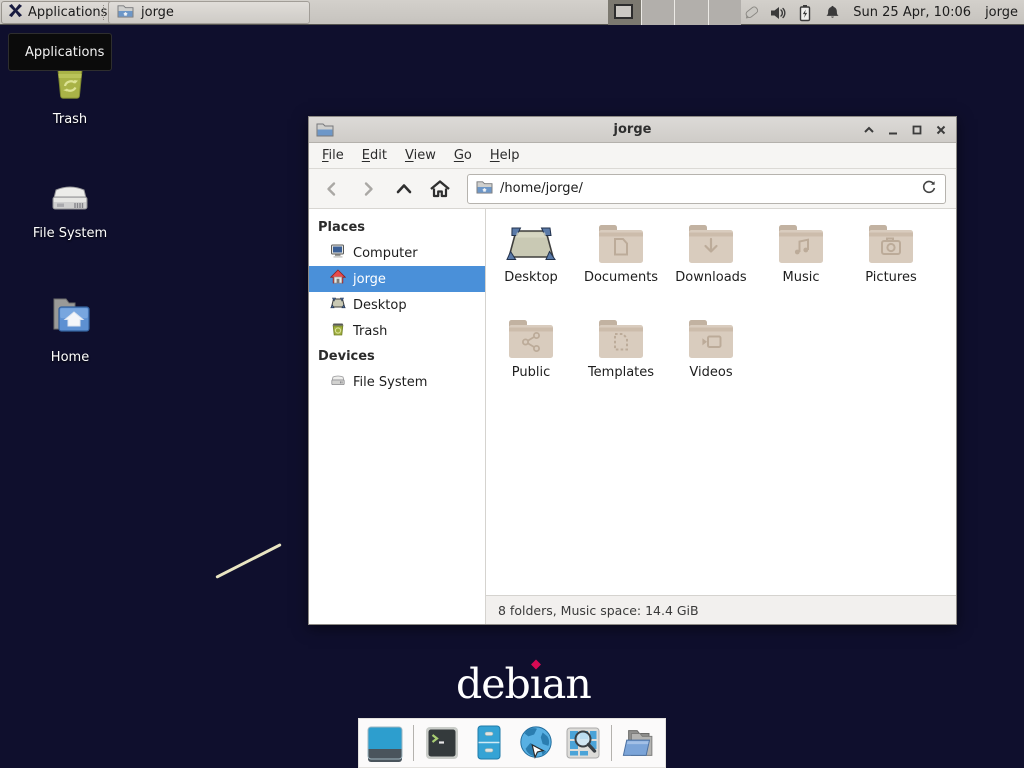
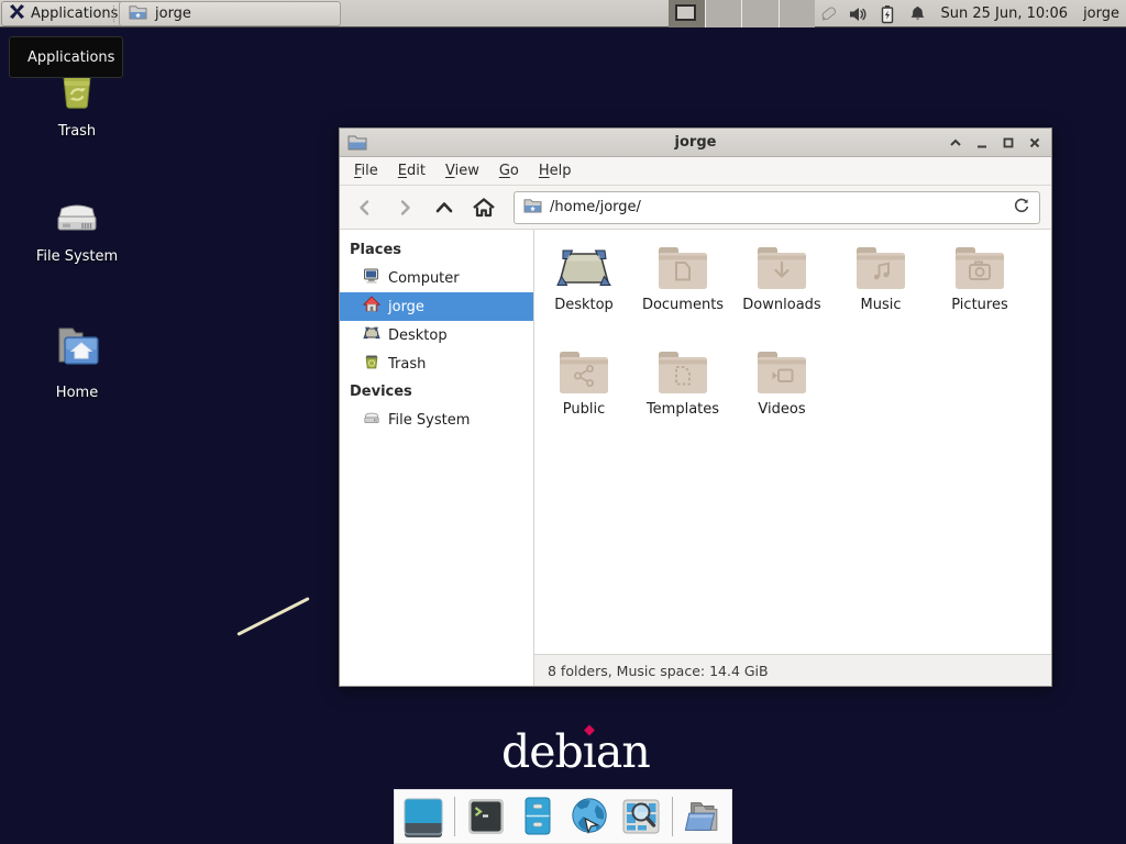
  Applications
  jorge
- Sun 25 Apr, 10:06
+ Sun 25 Jun, 10:06
  jorge
  Applications
  Trash
  File System
  Home
  debıan
  jorge
  File
  Edit
  View
  Go
  Help
  /home/jorge/
  Places
  Computer
  jorge
  Desktop
  Trash
  Devices
  File System
  Desktop
  Documents
  Downloads
  Music
  Pictures
  Public
  Templates
  Videos
  8 folders, Music space: 14.4 GiB
